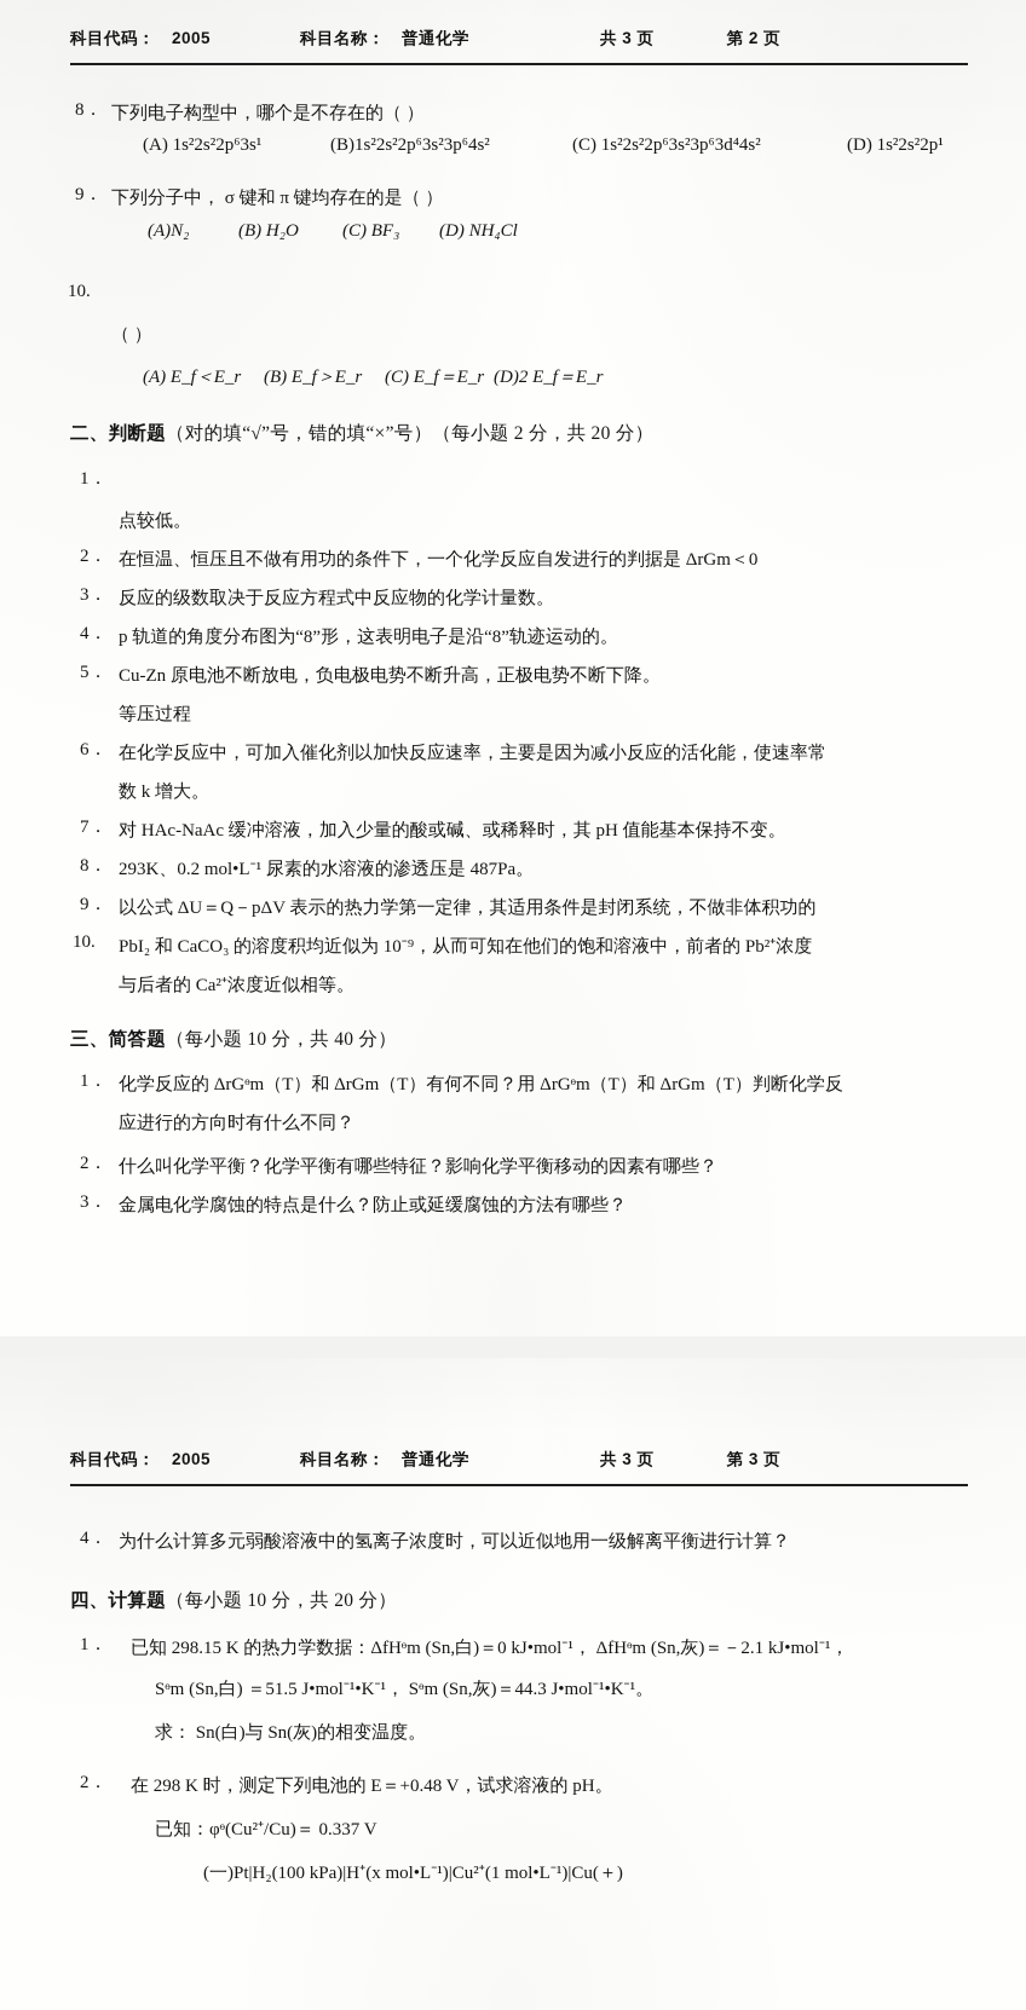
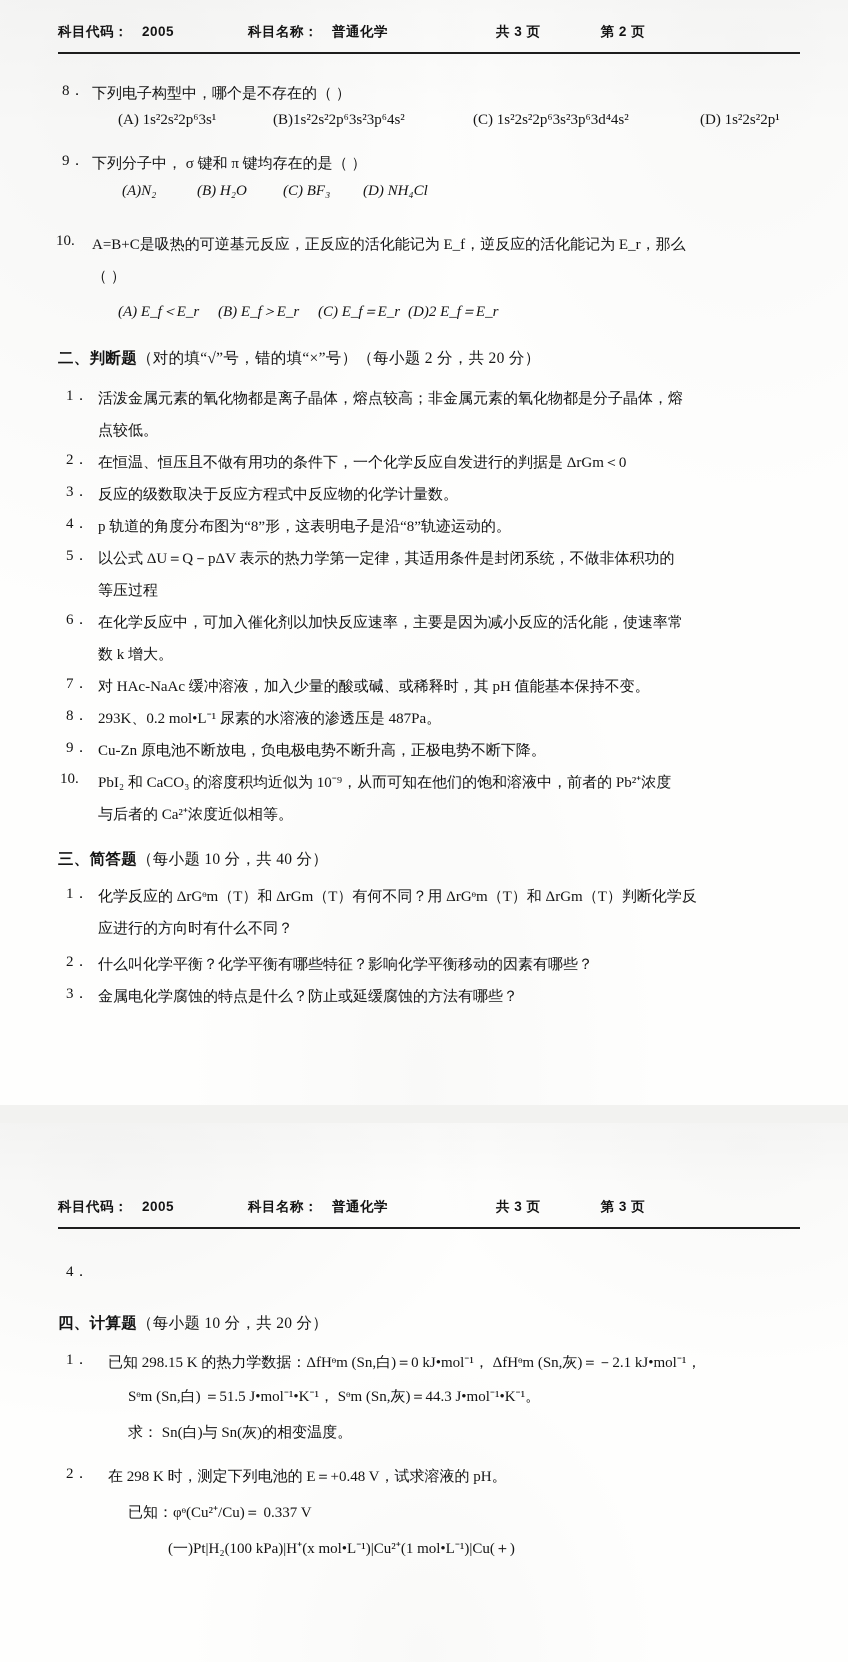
  科目代码：
  2005
  科目名称：
  普通化学
  共 3 页
  第 2 页
  8．
  下列电子构型中，哪个是不存在的（ ）
  (A) 1s²2s²2p⁶3s¹
  (B)1s²2s²2p⁶3s²3p⁶4s²
  (C) 1s²2s²2p⁶3s²3p⁶3d⁴4s²
  (D) 1s²2s²2p¹
  9．
  下列分子中， σ 键和 π 键均存在的是（ ）
  (A)N₂
  (B) H₂O
  (C) BF₃
  (D) NH₄Cl
  10.
+ A=B+C是吸热的可逆基元反应，正反应的活化能记为 E_f，逆反应的活化能记为 E_r，那么
  （ ）
  (A) E_f＜E_r
  (B) E_f＞E_r
  (C) E_f＝E_r
  (D)2 E_f＝E_r
  二、判断题（对的填“√”号，错的填“×”号）（每小题 2 分，共 20 分）
  1．
+ 活泼金属元素的氧化物都是离子晶体，熔点较高；非金属元素的氧化物都是分子晶体，熔
  点较低。
  2．
  在恒温、恒压且不做有用功的条件下，一个化学反应自发进行的判据是 ΔrGm＜0
  3．
  反应的级数取决于反应方程式中反应物的化学计量数。
  4．
  p 轨道的角度分布图为“8”形，这表明电子是沿“8”轨迹运动的。
  5．
- Cu-Zn 原电池不断放电，负电极电势不断升高，正极电势不断下降。
+ 以公式 ΔU＝Q－pΔV 表示的热力学第一定律，其适用条件是封闭系统，不做非体积功的
  等压过程
  6．
  在化学反应中，可加入催化剂以加快反应速率，主要是因为减小反应的活化能，使速率常
  数 k 增大。
  7．
  对 HAc-NaAc 缓冲溶液，加入少量的酸或碱、或稀释时，其 pH 值能基本保持不变。
  8．
  293K、0.2 mol•L⁻¹ 尿素的水溶液的渗透压是 487Pa。
  9．
- 以公式 ΔU＝Q－pΔV 表示的热力学第一定律，其适用条件是封闭系统，不做非体积功的
+ Cu-Zn 原电池不断放电，负电极电势不断升高，正极电势不断下降。
  10.
  PbI₂ 和 CaCO₃ 的溶度积均近似为 10⁻⁹，从而可知在他们的饱和溶液中，前者的 Pb²⁺浓度
  与后者的 Ca²⁺浓度近似相等。
  三、简答题（每小题 10 分，共 40 分）
  1．
  化学反应的 ΔrGᶱm（T）和 ΔrGm（T）有何不同？用 ΔrGᶱm（T）和 ΔrGm（T）判断化学反
  应进行的方向时有什么不同？
  2．
  什么叫化学平衡？化学平衡有哪些特征？影响化学平衡移动的因素有哪些？
  3．
  金属电化学腐蚀的特点是什么？防止或延缓腐蚀的方法有哪些？
  科目代码：
  2005
  科目名称：
  普通化学
  共 3 页
  第 3 页
  4．
- 为什么计算多元弱酸溶液中的氢离子浓度时，可以近似地用一级解离平衡进行计算？
  四、计算题（每小题 10 分，共 20 分）
  1．
  已知 298.15 K 的热力学数据：ΔfHᶱm (Sn,白)＝0 kJ•mol⁻¹， ΔfHᶱm (Sn,灰)＝－2.1 kJ•mol⁻¹，
  Sᶱm (Sn,白) ＝51.5 J•mol⁻¹•K⁻¹， Sᶱm (Sn,灰)＝44.3 J•mol⁻¹•K⁻¹。
  求： Sn(白)与 Sn(灰)的相变温度。
  2．
  在 298 K 时，测定下列电池的 E＝+0.48 V，试求溶液的 pH。
  已知：φᶱ(Cu²⁺/Cu)＝ 0.337 V
  (一)Pt|H₂(100 kPa)|H⁺(x mol•L⁻¹)|Cu²⁺(1 mol•L⁻¹)|Cu(＋)
